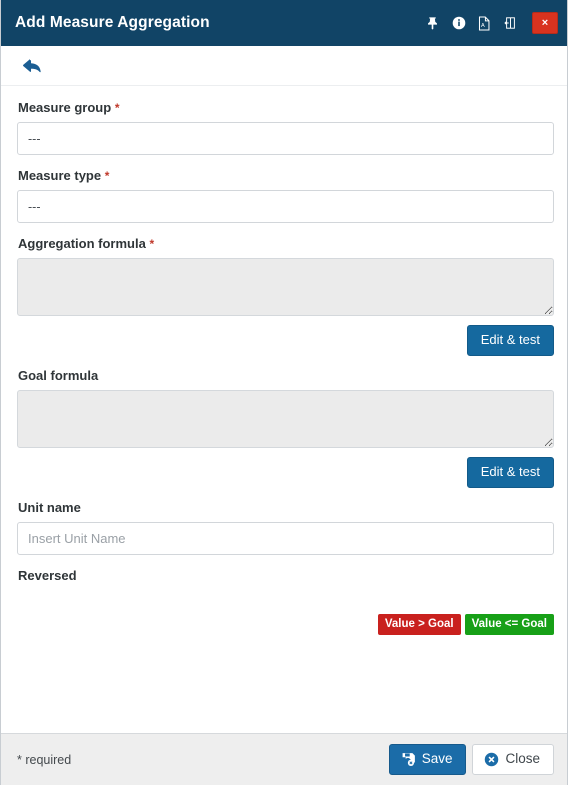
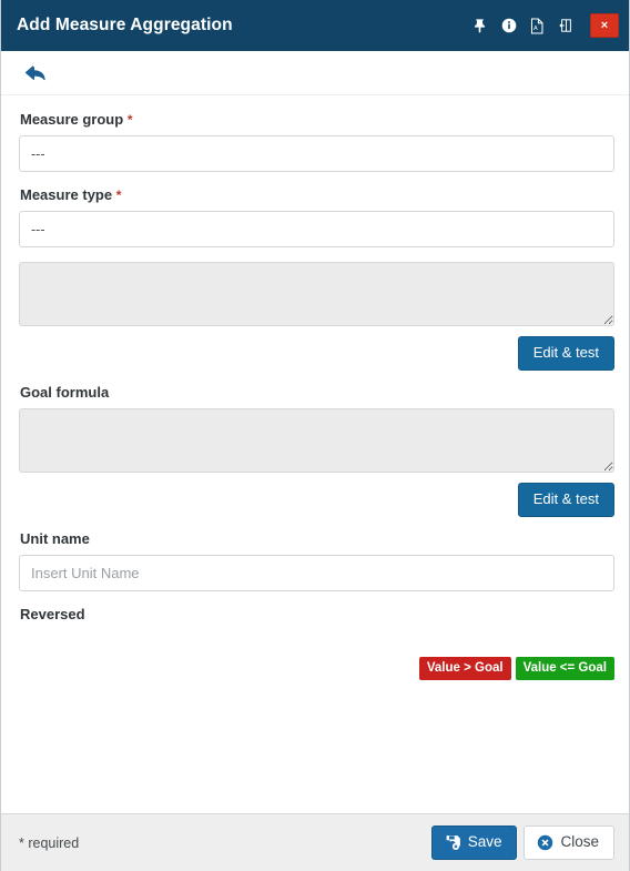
  Add Measure Aggregation
  ×
  Measure group *
  ---
  Measure type *
  ---
- Aggregation formula *
  Edit & test
  Goal formula
  Edit & test
  Unit name
  Insert Unit Name
  Reversed
  Value > Goal
  Value <= Goal
  * required
  Save
  Close
